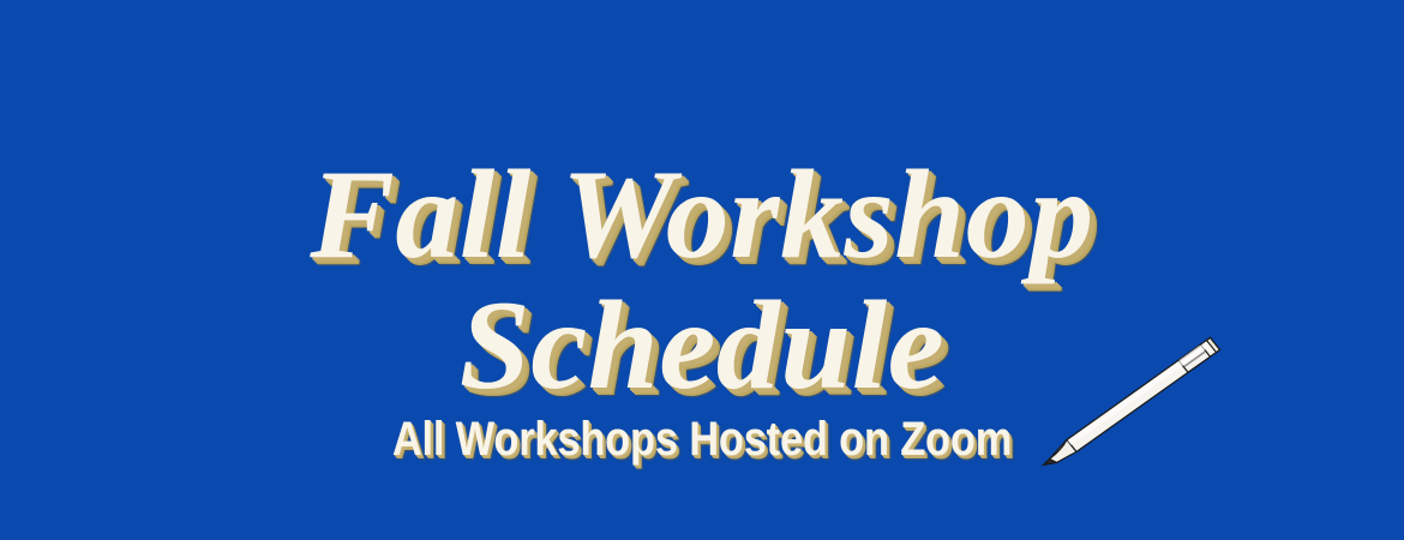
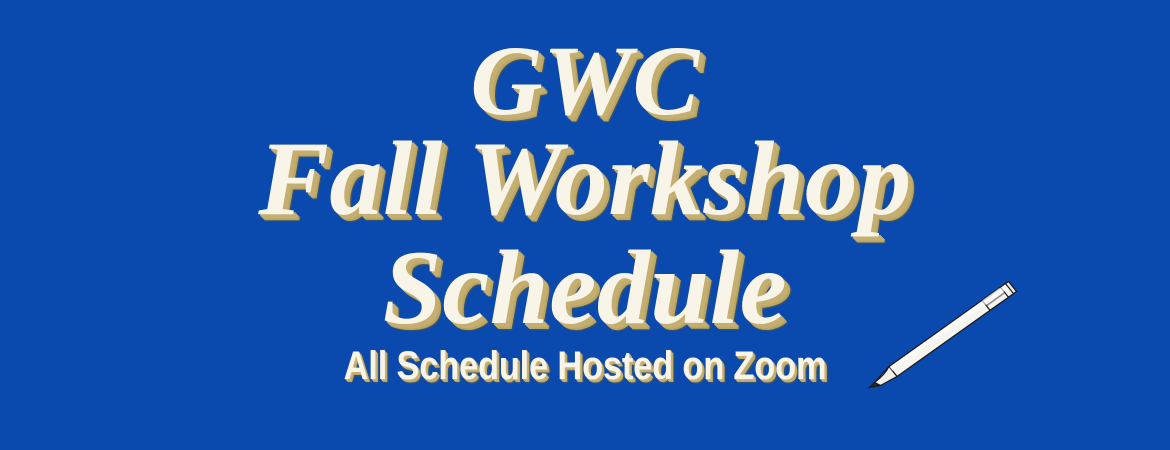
+ GWC
  Fall Workshop
  Schedule
- All Workshops Hosted on Zoom
+ All Schedule Hosted on Zoom
